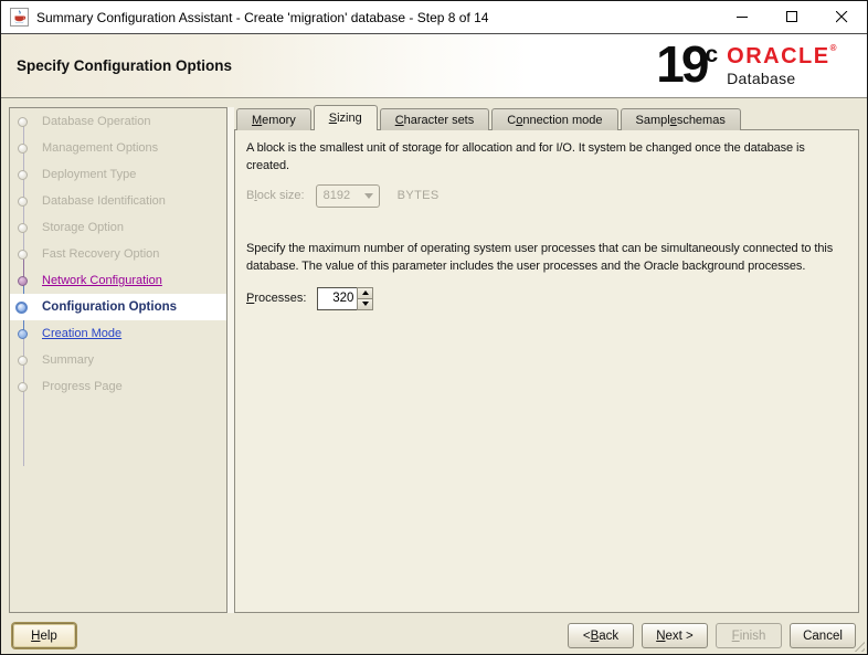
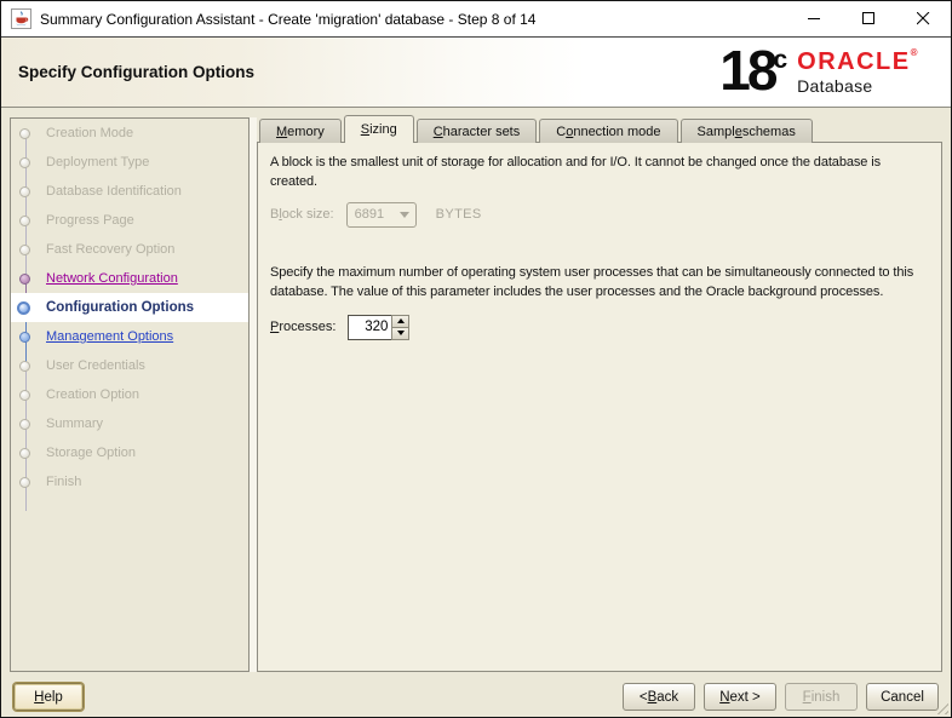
  Summary Configuration Assistant - Create 'migration' database - Step 8 of 14
  Specify Configuration Options
- 19
+ 18
  c
  ORACLE®
  Database
- Database Operation
- Management Options
+ Creation Mode
  Deployment Type
  Database Identification
- Storage Option
+ Progress Page
  Fast Recovery Option
  Network Configuration
  Configuration Options
- Creation Mode
+ Management Options
+ User Credentials
+ Creation Option
  Summary
- Progress Page
+ Storage Option
+ Finish
  M
  emory
  S
  izing
  C
  haracter sets
  C
  o
  nnection mode
  Sampl
  e
  schemas
- A block is the smallest unit of storage for allocation and for I/O. It system be changed once the database is created.
+ A block is the smallest unit of storage for allocation and for I/O. It cannot be changed once the database is created.
  Block size:
- 8192
+ 6891
  BYTES
  Specify the maximum number of operating system user processes that can be simultaneously connected to this database. The value of this parameter includes the user processes and the Oracle background processes.
  Processes:
  320
  H
  elp
  <
  B
  ack
  N
  ext >
  F
  inish
  Cancel
